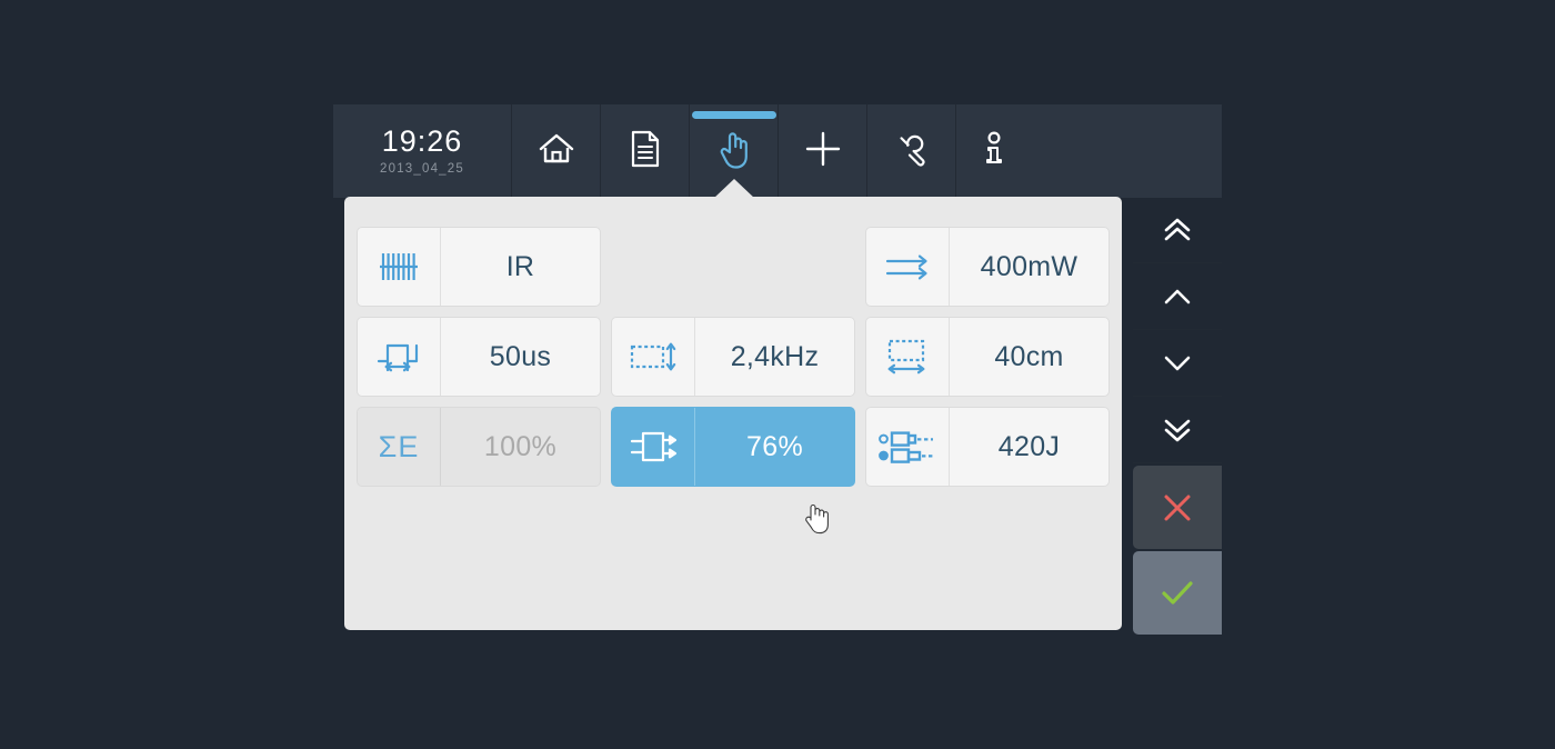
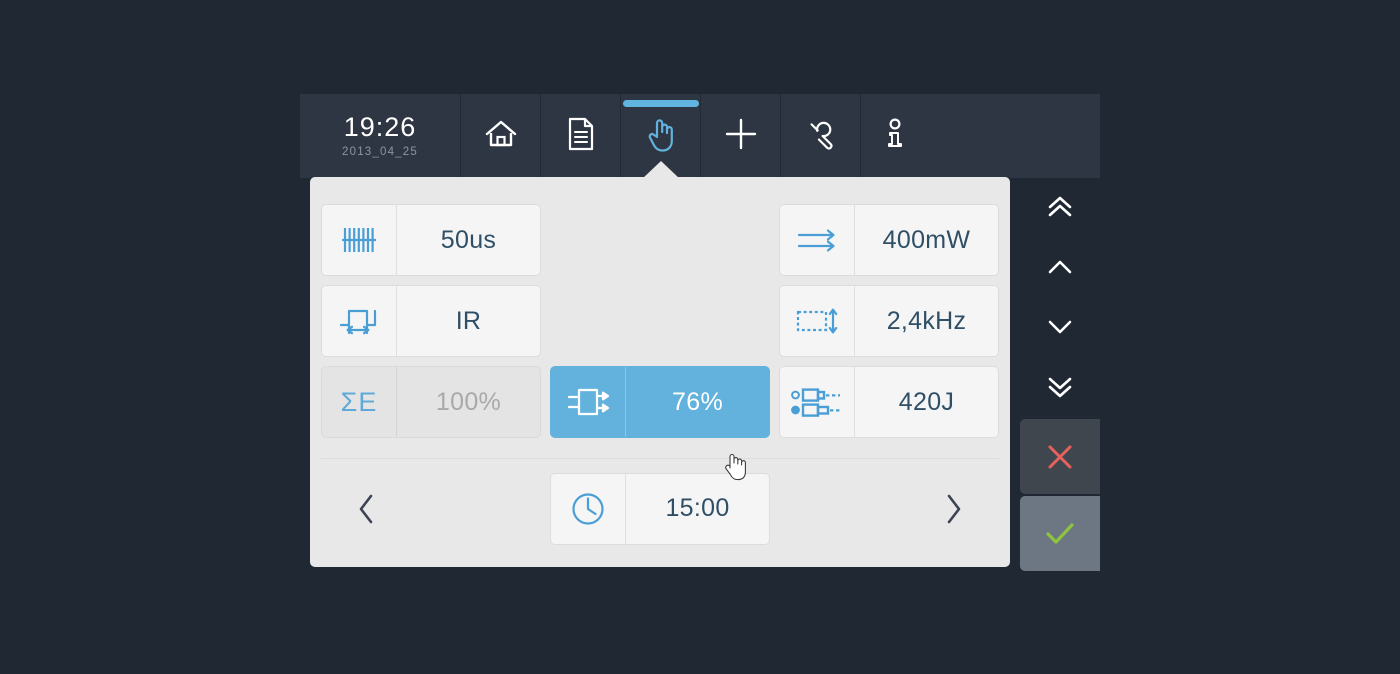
  19:26
  2013_04_25
- IR
+ 50us
  400mW
- 50us
+ IR
  2,4kHz
- 40cm
  ΣE
  100%
  76%
  420J
+ 15:00
